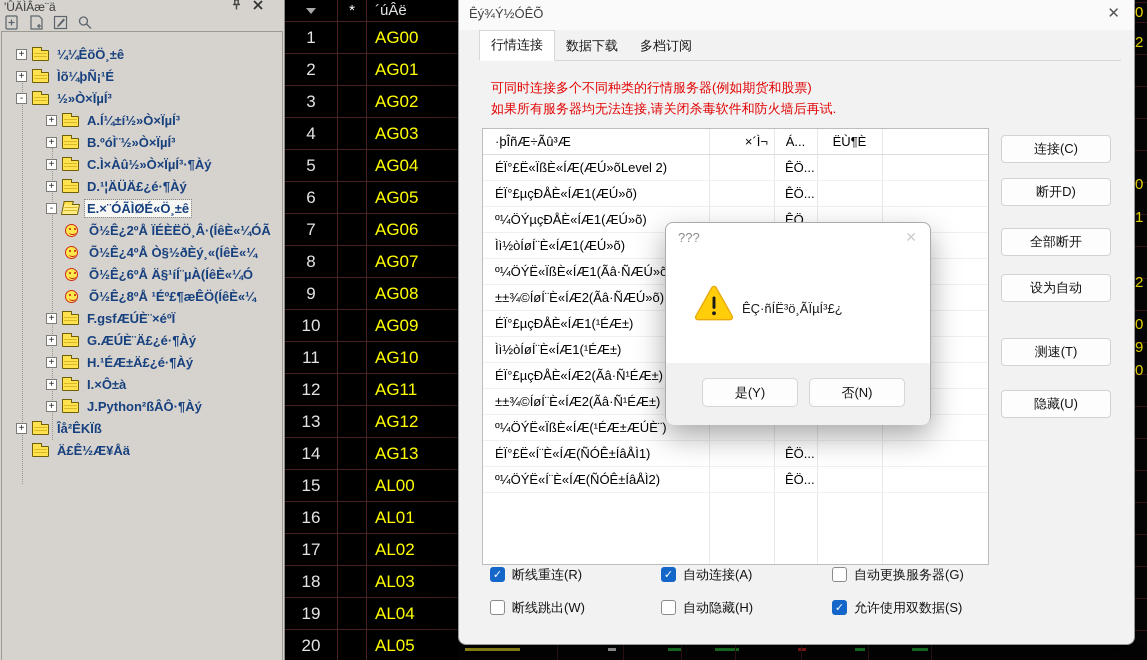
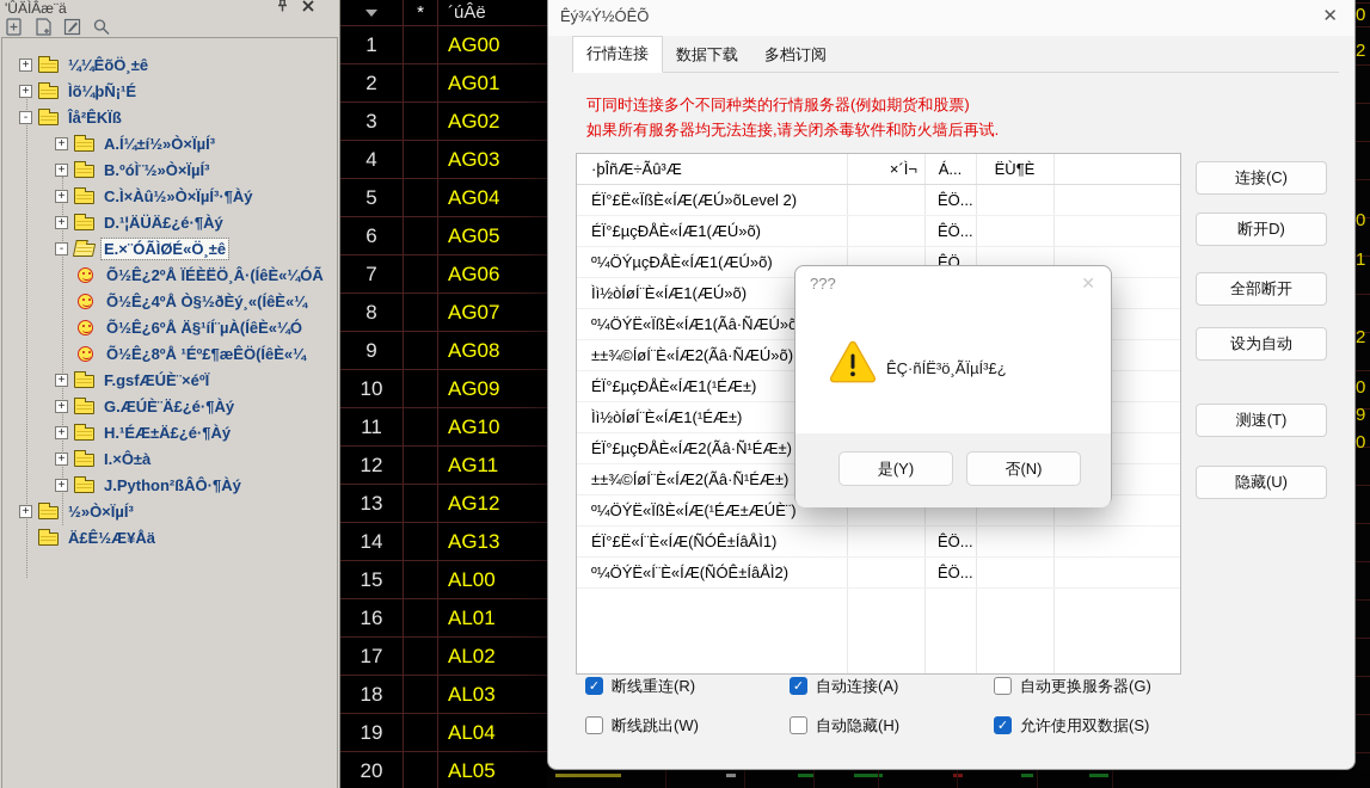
  'ÛÄÌÂæ¨ä
  +
  ¼¼ÊõÖ¸±ê
  +
  Ìõ¼þÑ¡¹É
  -
- ½»Ò×ÏµÍ³
+ Îå²ÊKÏß
  +
  A.Í¼±í½»Ò×ÏµÍ³
  +
  B.ºóÌ¨½»Ò×ÏµÍ³
  +
  C.Ì×Àû½»Ò×ÏµÍ³·¶Àý
  +
  D.¹¦ÄÜÄ£¿é·¶Àý
  -
  E.×¨ÓÃÌØÉ«Ö¸±ê
  Õ½Ê¿2ºÅ ÏÉÈËÖ¸Â·(ÍêÈ«¼ÓÃ
  Õ½Ê¿4ºÅ Ò§½ðÈý¸«(ÍêÈ«¼
  Õ½Ê¿6ºÅ Ä§¹íÍ¨µÀ(ÍêÈ«¼Ó
  Õ½Ê¿8ºÅ ¹Éº£¶æÊÖ(ÍêÈ«¼
  +
  F.gsfÆÚÈ¨×éºÏ
  +
  G.ÆÚÈ¨Ä£¿é·¶Àý
  +
  H.¹ÉÆ±Ä£¿é·¶Àý
  +
  I.×Ô±à
  +
  J.Python²ßÂÔ·¶Àý
  +
- Îå²ÊKÏß
+ ½»Ò×ÏµÍ³
  Ä£Ê½Æ¥Åä
  *
  ´úÂë
  1
  AG00
  2
  AG01
  3
  AG02
  4
  AG03
  5
  AG04
  6
  AG05
  7
  AG06
  8
  AG07
  9
  AG08
  10
  AG09
  11
  AG10
  12
  AG11
  13
  AG12
  14
  AG13
  15
  AL00
  16
  AL01
  17
  AL02
  18
  AL03
  19
  AL04
  20
  AL05
  0
  2
  0
  1
  2
  0
  9
  0
  Êý¾Ý½ÓÊÕ
  ✕
  行情连接
  数据下载
  多档订阅
  可同时连接多个不同种类的行情服务器(例如期货和股票)
  如果所有服务器均无法连接,请关闭杀毒软件和防火墙后再试.
  ·þÎñÆ÷Ãû³Æ
  ×´Ì¬
  Á...
  ËÙ¶È
  ÉÏ°£Ë«ÏßÈ«ÍÆ(ÆÚ»õLevel 2)
  ÊÖ...
  ÉÏ°£µçÐÅÈ«ÍÆ1(ÆÚ»õ)
  ÊÖ...
  º¼ÖÝµçÐÅÈ«ÍÆ1(ÆÚ»õ)
  ÊÖ...
  Ìì½òÍøÍ¨È«ÍÆ1(ÆÚ»õ)
  º¼ÖÝË«ÏßÈ«ÍÆ1(Ãâ·ÑÆÚ»õ
  ±±¾©ÍøÍ¨È«ÍÆ2(Ãâ·ÑÆÚ»õ)
  ÉÏ°£µçÐÅÈ«ÍÆ1(¹ÉÆ±)
  Ìì½òÍøÍ¨È«ÍÆ1(¹ÉÆ±)
  ÉÏ°£µçÐÅÈ«ÍÆ2(Ãâ·Ñ¹ÉÆ±)
  ±±¾©ÍøÍ¨È«ÍÆ2(Ãâ·Ñ¹ÉÆ±)
  º¼ÖÝË«ÏßÈ«ÍÆ(¹ÉÆ±ÆÚÈ¨)
  ÉÏ°£Ë«Í¨È«ÍÆ(ÑÓÊ±ÍâÅÌ1)
  ÊÖ...
  º¼ÖÝË«Í¨È«ÍÆ(ÑÓÊ±ÍâÅÌ2)
  ÊÖ...
  断线重连(R)
  自动连接(A)
  自动更换服务器(G)
  断线跳出(W)
  自动隐藏(H)
  允许使用双数据(S)
  连接(C)
  断开D)
  全部断开
  设为自动
  测速(T)
  隐藏(U)
  ???
  ✕
  ÊÇ·ñÍË³ö¸ÃÏµÍ³£¿
  是(Y)
  否(N)
